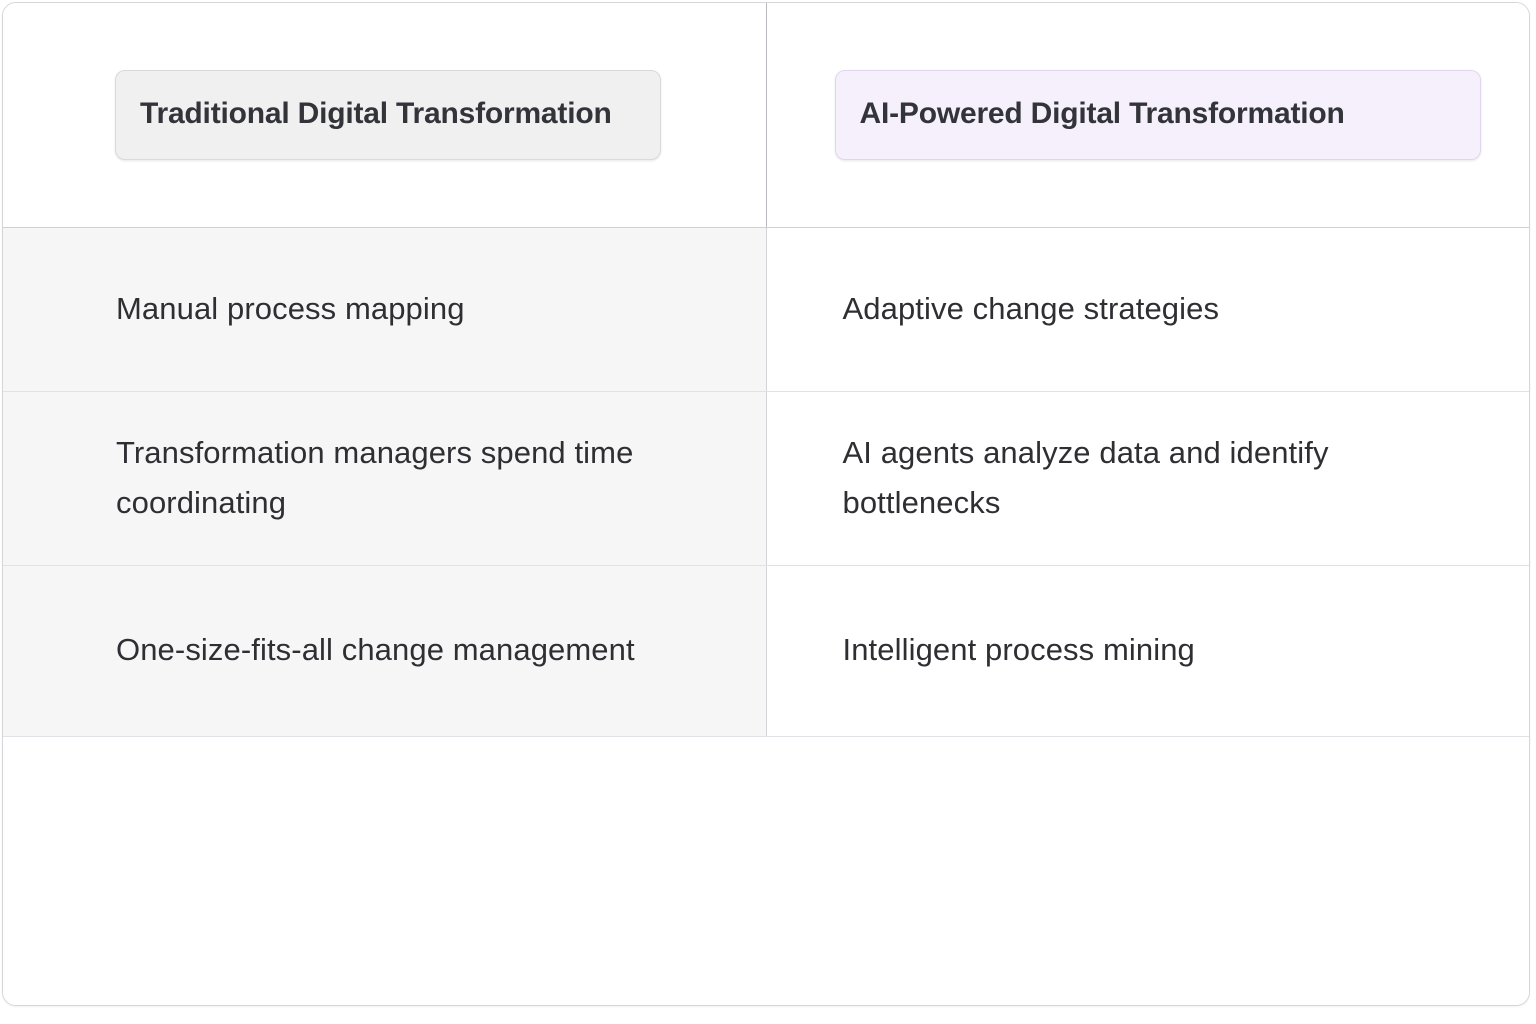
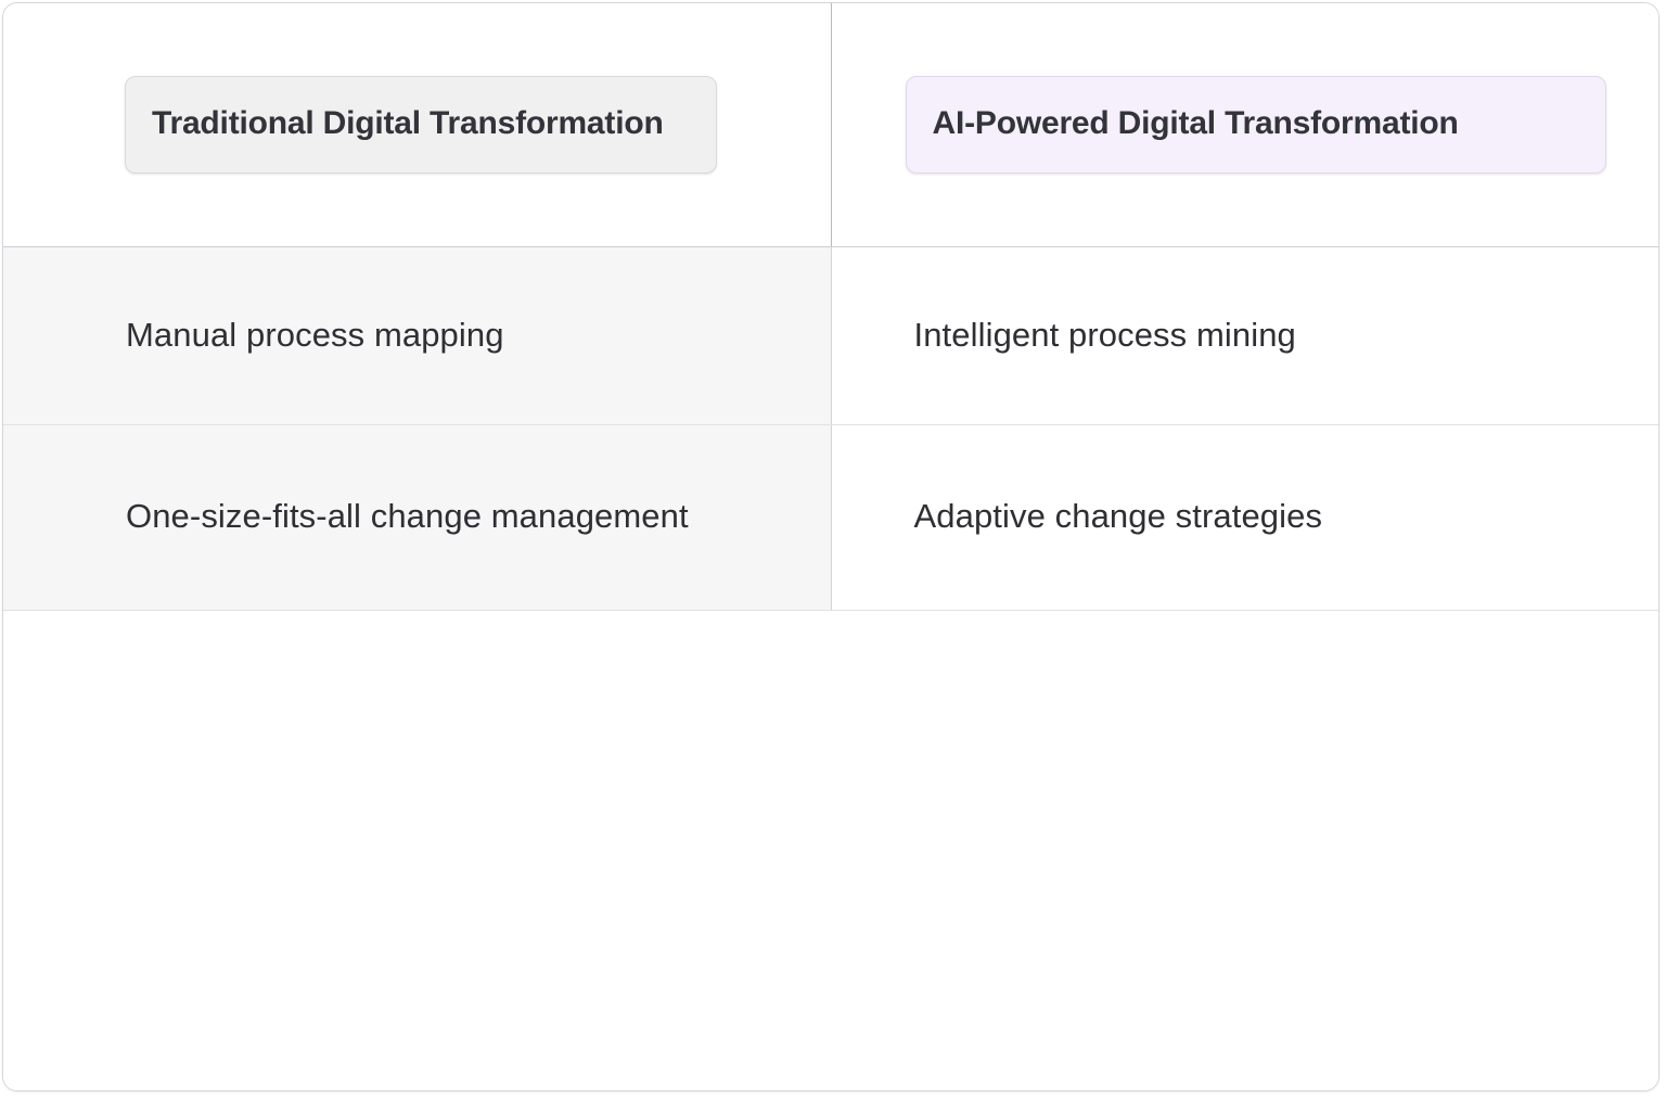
  Traditional Digital Transformation	AI-Powered Digital Transformation
- Manual process mapping	Adaptive change strategies
+ Manual process mapping	Intelligent process mining
- Transformation managers spend time coordinating	AI agents analyze data and identify bottlenecks
- One-size-fits-all change management	Intelligent process mining
+ One-size-fits-all change management	Adaptive change strategies
